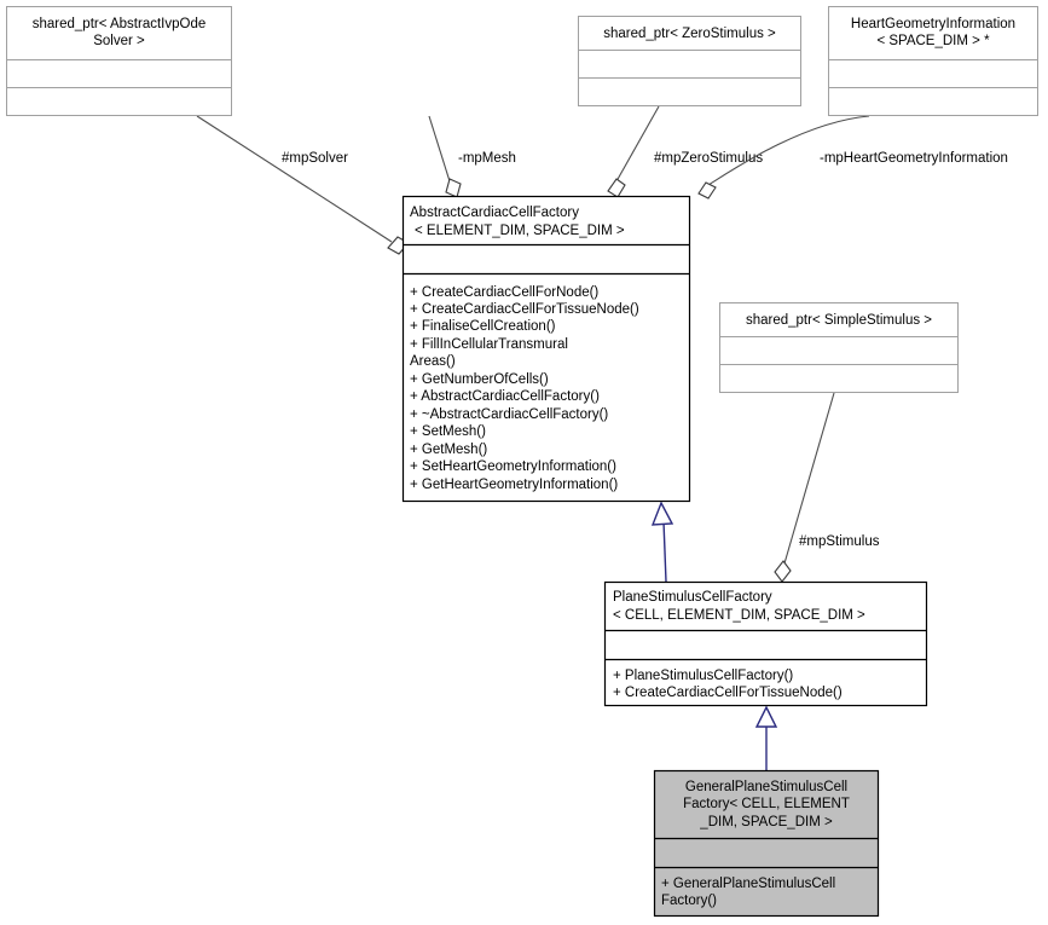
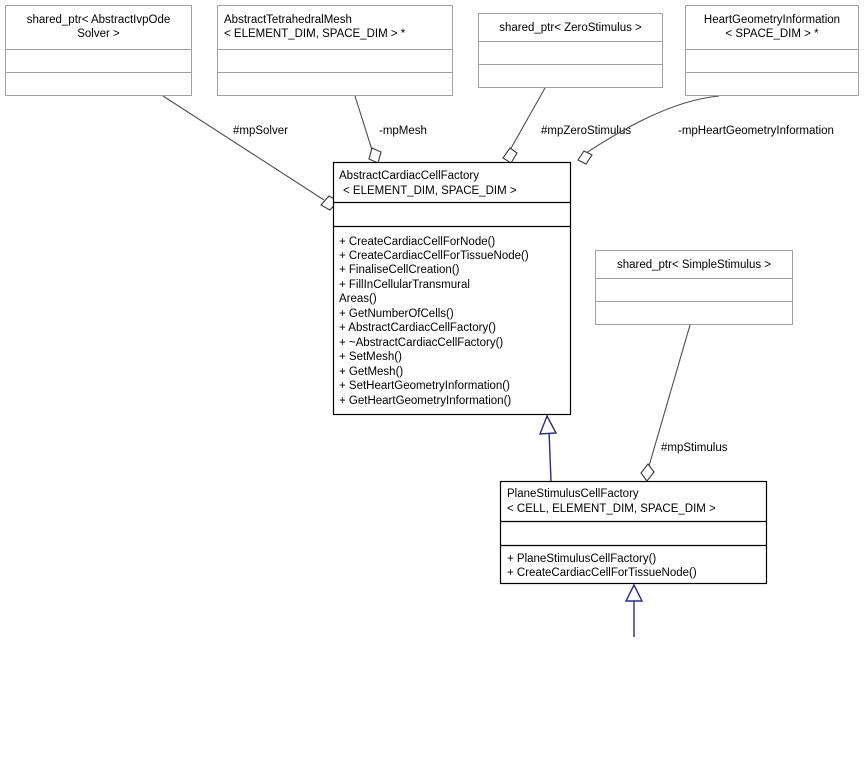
  #mpSolver
  -mpMesh
  #mpZeroStimuls
  -mpHeartGeometryInformation
  #mpStimulus
  shared_ptr< AbstractIvpOde
  Solver >
+ AbstractTetrahedralMesh
+ < ELEMENT_DIM, SPACE_DIM > *
  shared_ptr< ZeroStimulus >
  HeartGeometryInformation
  < SPACE_DIM > *
  AbstractCardiacCellFactory
  < ELEMENT_DIM, SPACE_DIM >
  + CreateCardiacCellForNode()
  + CreateCardiacCellForTissueNode()
  + FinaliseCellCreation()
  + FillInCellularTransmural
  Areas()
  + GetNumberOfCells()
  + AbstractCardiacCellFactory()
  + ~AbstractCardiacCellFactory()
  + SetMesh()
  + GetMesh()
  + SetHeartGeometryInformation()
  + GetHeartGeometryInformation()
  shared_ptr< SimpleStimulus >
  PlaneStimulusCellFactory
  < CELL, ELEMENT_DIM, SPACE_DIM >
  + PlaneStimulusCellFactory()
  + CreateCardiacCellForTissueNode()
- GeneralPlaneStimulusCell
- Factory< CELL, ELEMENT
- _DIM, SPACE_DIM >
- + GeneralPlaneStimulusCell
- Factory()
